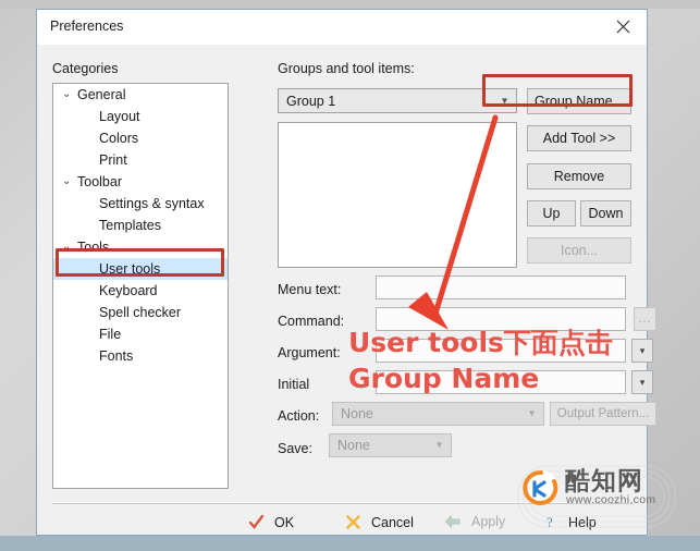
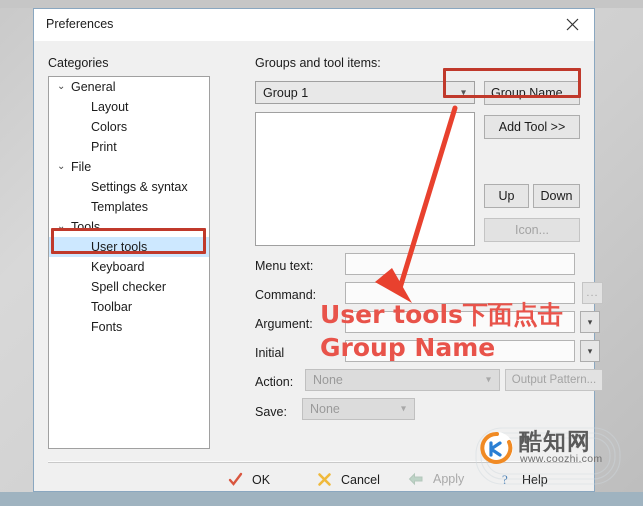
  Preferences
  Categories
  Groups and tool items:
  ⌄
  General
  Layout
  Colors
  Print
  ⌄
- Toolbar
+ File
  Settings & syntax
  Templates
  ⌄
  Tools
  User tools
  Keyboard
  Spell checker
- File
+ Toolbar
  Fonts
  Group 1
  ▾
  Group Name...
  Add Tool >>
- Remove
  Up
  Down
  Icon...
  Menu text:
  Command:
  ...
  Argument:
  ▾
  Initial
  ▾
  Action:
  None
  ▾
  Output Pattern...
  Save:
  None
  ▾
  OK
  Cancel
  Apply
  ?
  Help
  User tools下面点击
  Group Name
  酷知网
  www.coozhi.com
